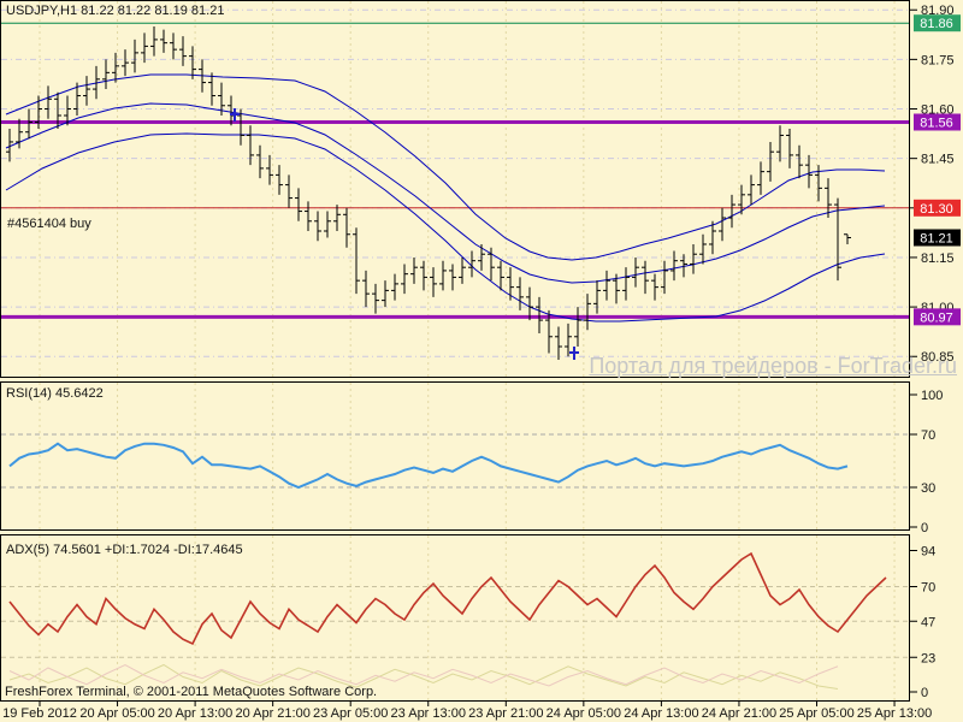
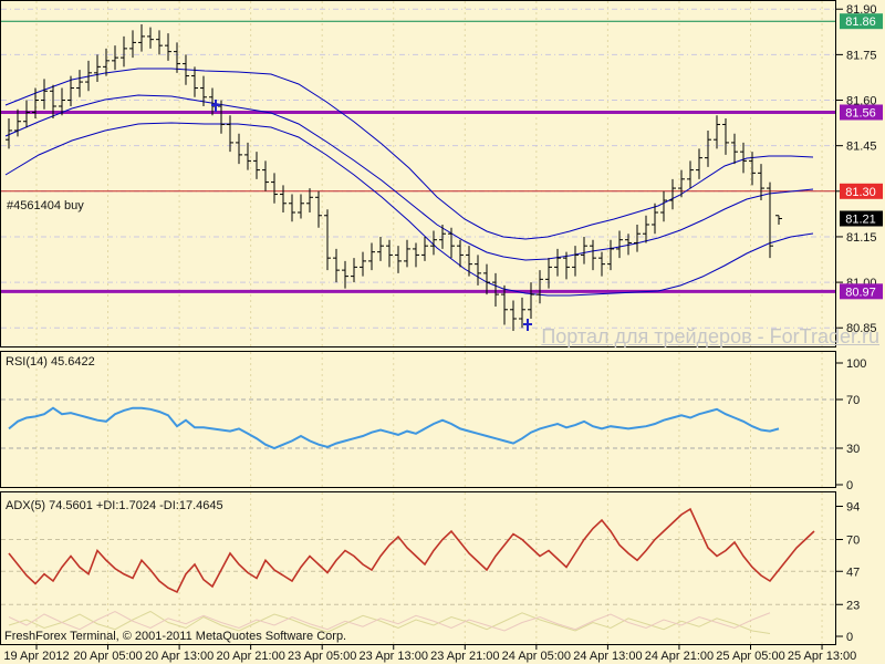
  81.90
  81.75
  81.60
  81.45
  81.15
  81.00
  80.85
  81.86
  81.56
  81.30
  80.97
  81.21
  100
  70
  30
  0
  94
  70
  47
  23
  0
- 19 Feb 2012
+ 19 Apr 2012
  20 Apr 05:00
  20 Apr 13:00
  20 Apr 21:00
  23 Apr 05:00
  23 Apr 13:00
  23 Apr 21:00
  24 Apr 05:00
  24 Apr 13:00
  24 Apr 21:00
  25 Apr 05:00
  25 Apr 13:00
- USDJPY,H1 81.22 81.22 81.19 81.21
  #4561404 buy
  Портал для трейдеров - ForTrader.ru
  RSI(14) 45.6422
  ADX(5) 74.5601 +DI:1.7024 -DI:17.4645
  FreshForex Terminal, © 2001-2011 MetaQuotes Software Corp.
